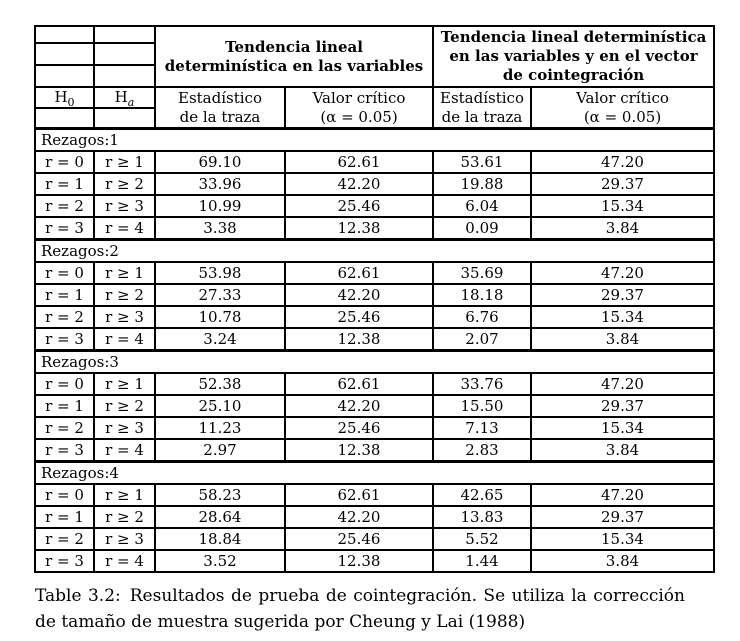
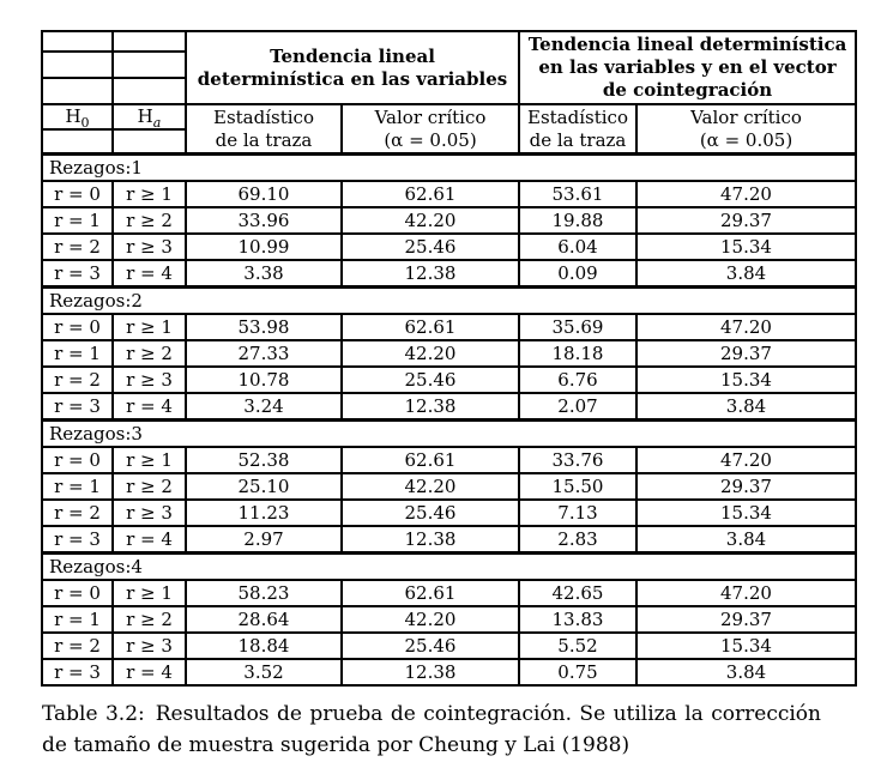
  		Tendencia lineal determinística en las variables	Tendencia lineal determinística en las variables y en el vector de cointegración
  H0	Ha	Estadístico de la traza	Valor crítico (α = 0.05)	Estadístico de la traza	Valor crítico (α = 0.05)
  Rezagos:1
  r = 0	r ≥ 1	69.10	62.61	53.61	47.20
  r = 1	r ≥ 2	33.96	42.20	19.88	29.37
  r = 2	r ≥ 3	10.99	25.46	6.04	15.34
  r = 3	r = 4	3.38	12.38	0.09	3.84
  Rezagos:2
  r = 0	r ≥ 1	53.98	62.61	35.69	47.20
  r = 1	r ≥ 2	27.33	42.20	18.18	29.37
  r = 2	r ≥ 3	10.78	25.46	6.76	15.34
  r = 3	r = 4	3.24	12.38	2.07	3.84
  Rezagos:3
  r = 0	r ≥ 1	52.38	62.61	33.76	47.20
  r = 1	r ≥ 2	25.10	42.20	15.50	29.37
  r = 2	r ≥ 3	11.23	25.46	7.13	15.34
  r = 3	r = 4	2.97	12.38	2.83	3.84
  Rezagos:4
  r = 0	r ≥ 1	58.23	62.61	42.65	47.20
  r = 1	r ≥ 2	28.64	42.20	13.83	29.37
  r = 2	r ≥ 3	18.84	25.46	5.52	15.34
- r = 3	r = 4	3.52	12.38	1.44	3.84
+ r = 3	r = 4	3.52	12.38	0.75	3.84
  Table 3.2: Resultados de prueba de cointegración. Se utiliza la corrección de tamaño de muestra sugerida por Cheung y Lai (1988)
